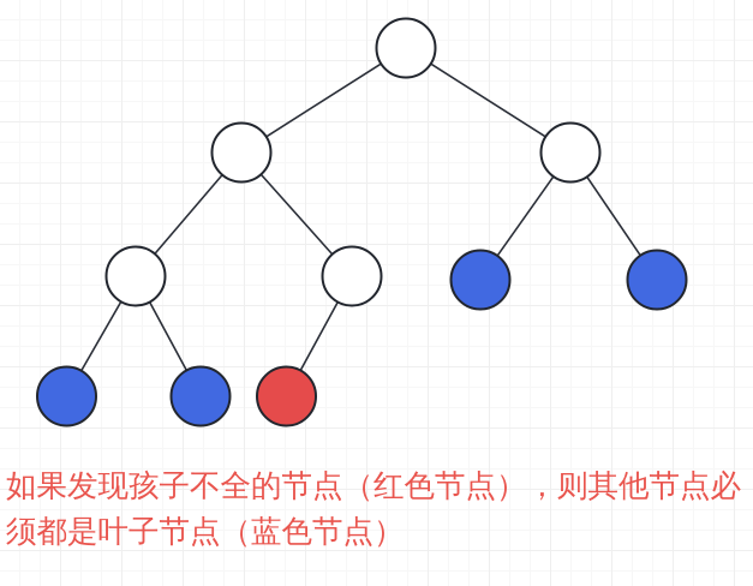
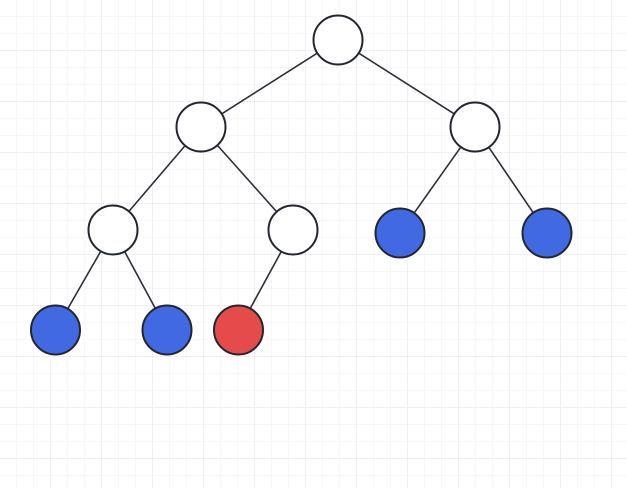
- 如果发现孩子不全的节点（红色节点），则其他节点必须都是叶子节点（蓝色节点）
